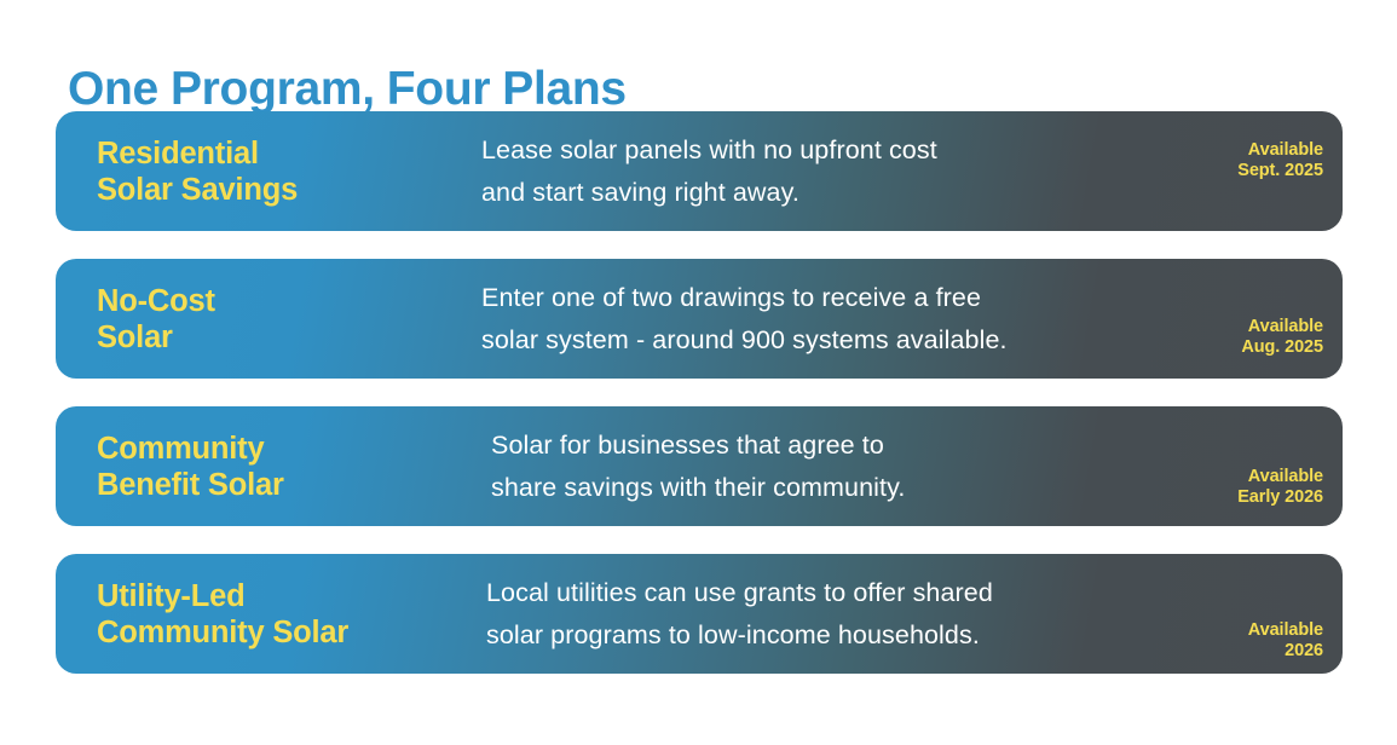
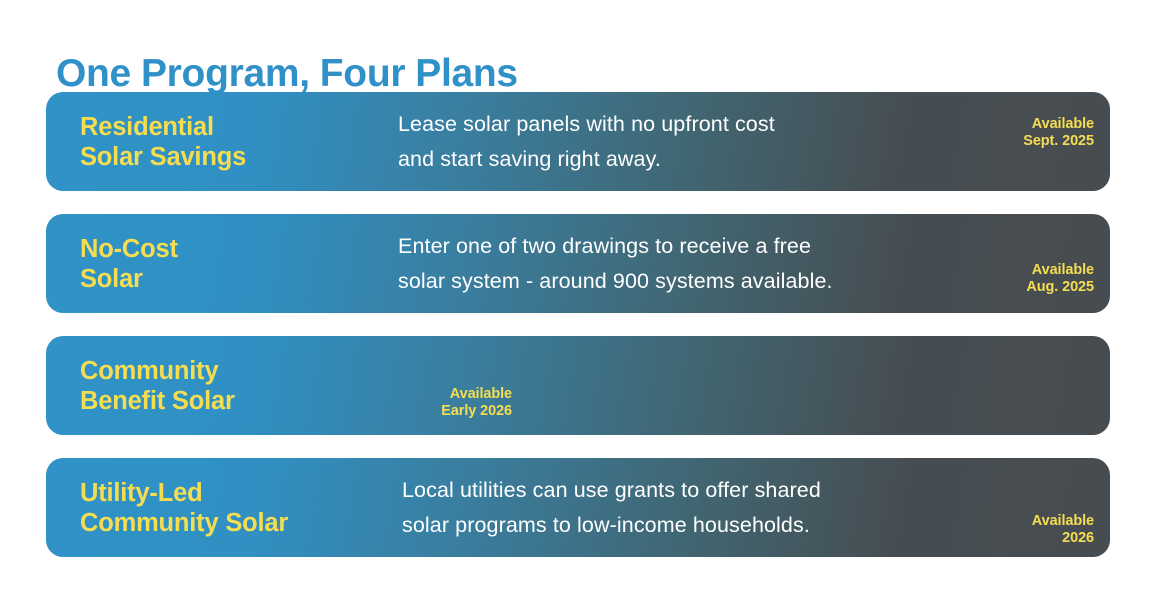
  One Program, Four Plans
  Residential
  Solar Savings
  Lease solar panels with no upfront cost
  and start saving right away.
  Available
  Sept. 2025
  No-Cost
  Solar
  Enter one of two drawings to receive a free
  solar system - around 900 systems available.
  Available
  Aug. 2025
  Community
  Benefit Solar
- Solar for businesses that agree to
- share savings with their community.
  Available
  Early 2026
  Utility-Led
  Community Solar
  Local utilities can use grants to offer shared
  solar programs to low-income households.
  Available
  2026
